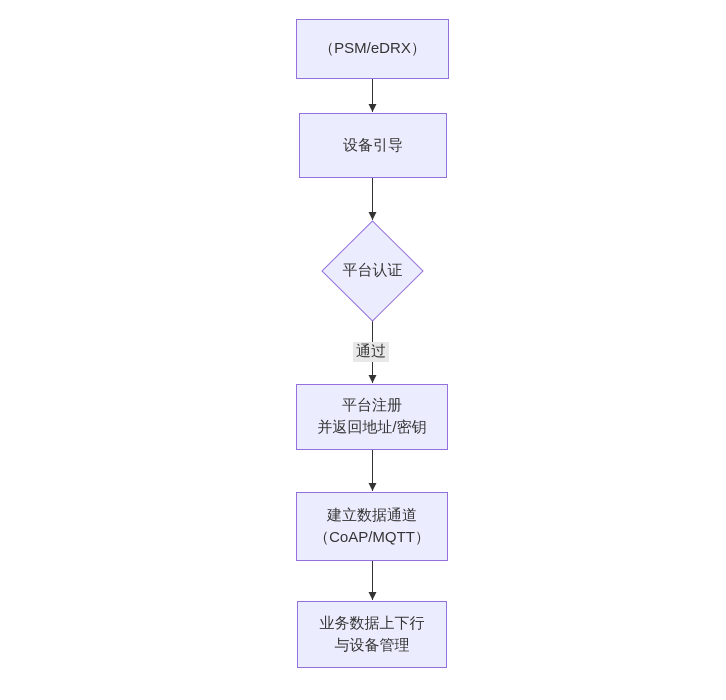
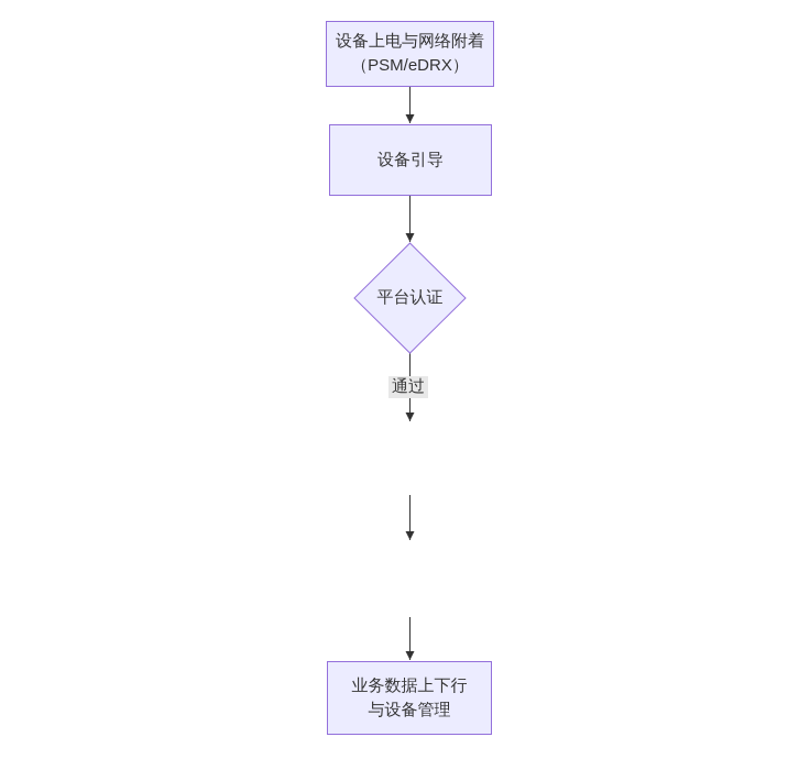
+ 设备上电与网络附着
  （PSM/eDRX）
  设备引导
  平台认证
  通过
- 平台注册
- 并返回地址/密钥
- 建立数据通道
- （CoAP/MQTT）
  业务数据上下行
  与设备管理
